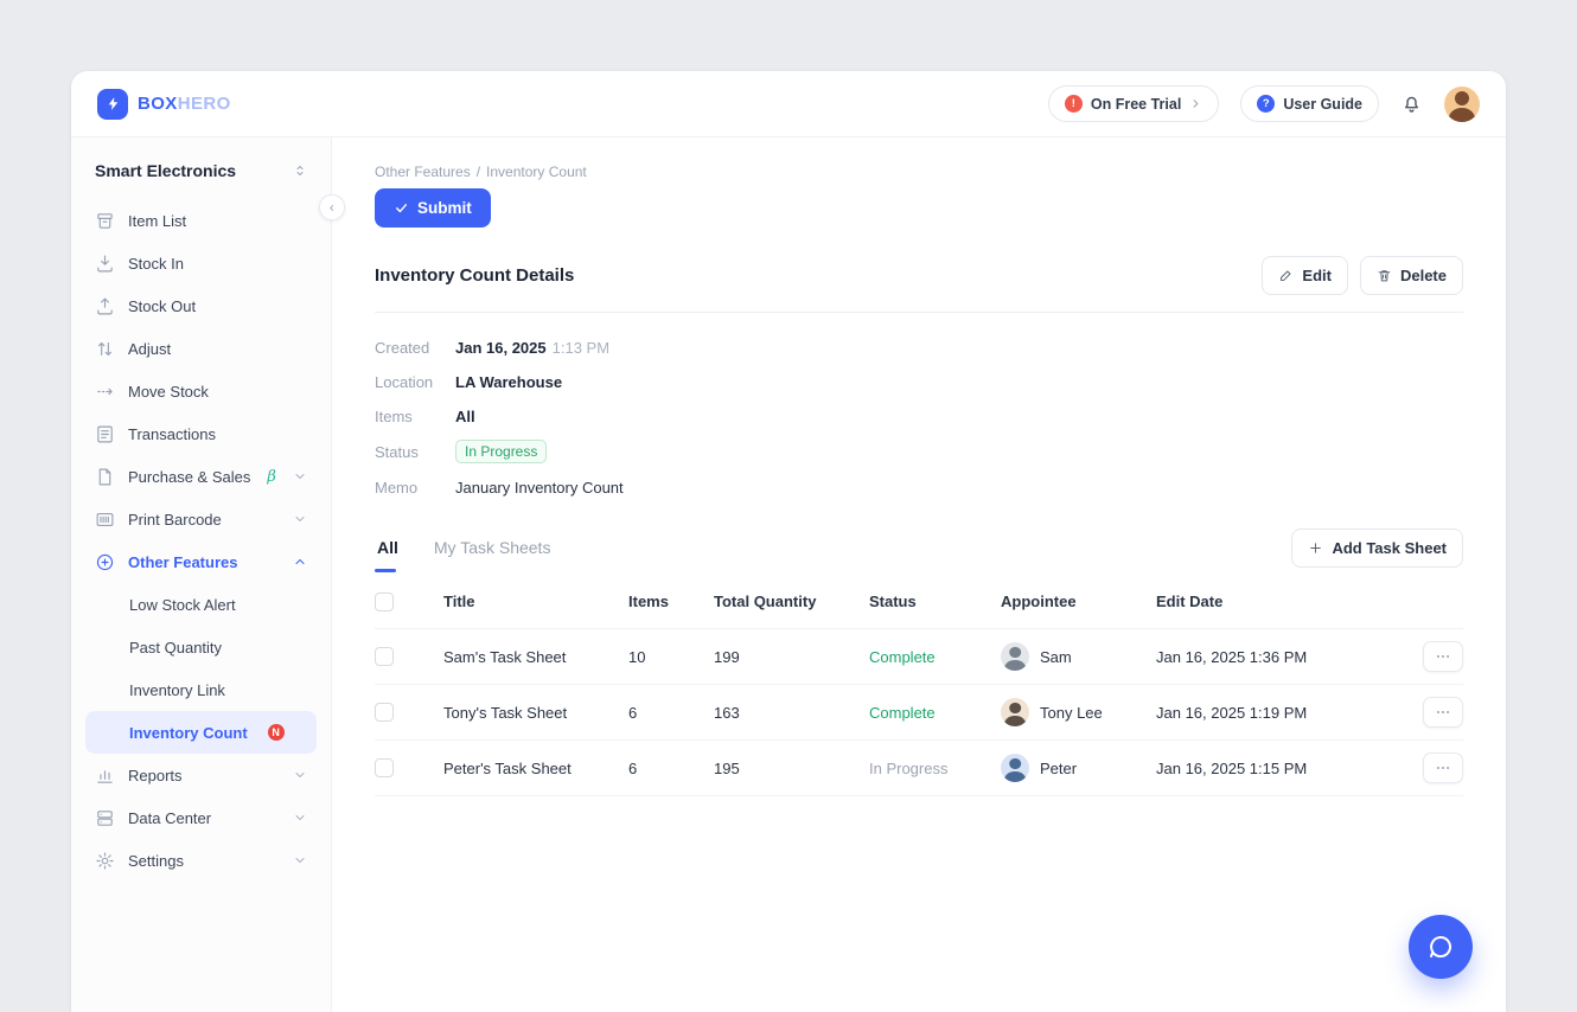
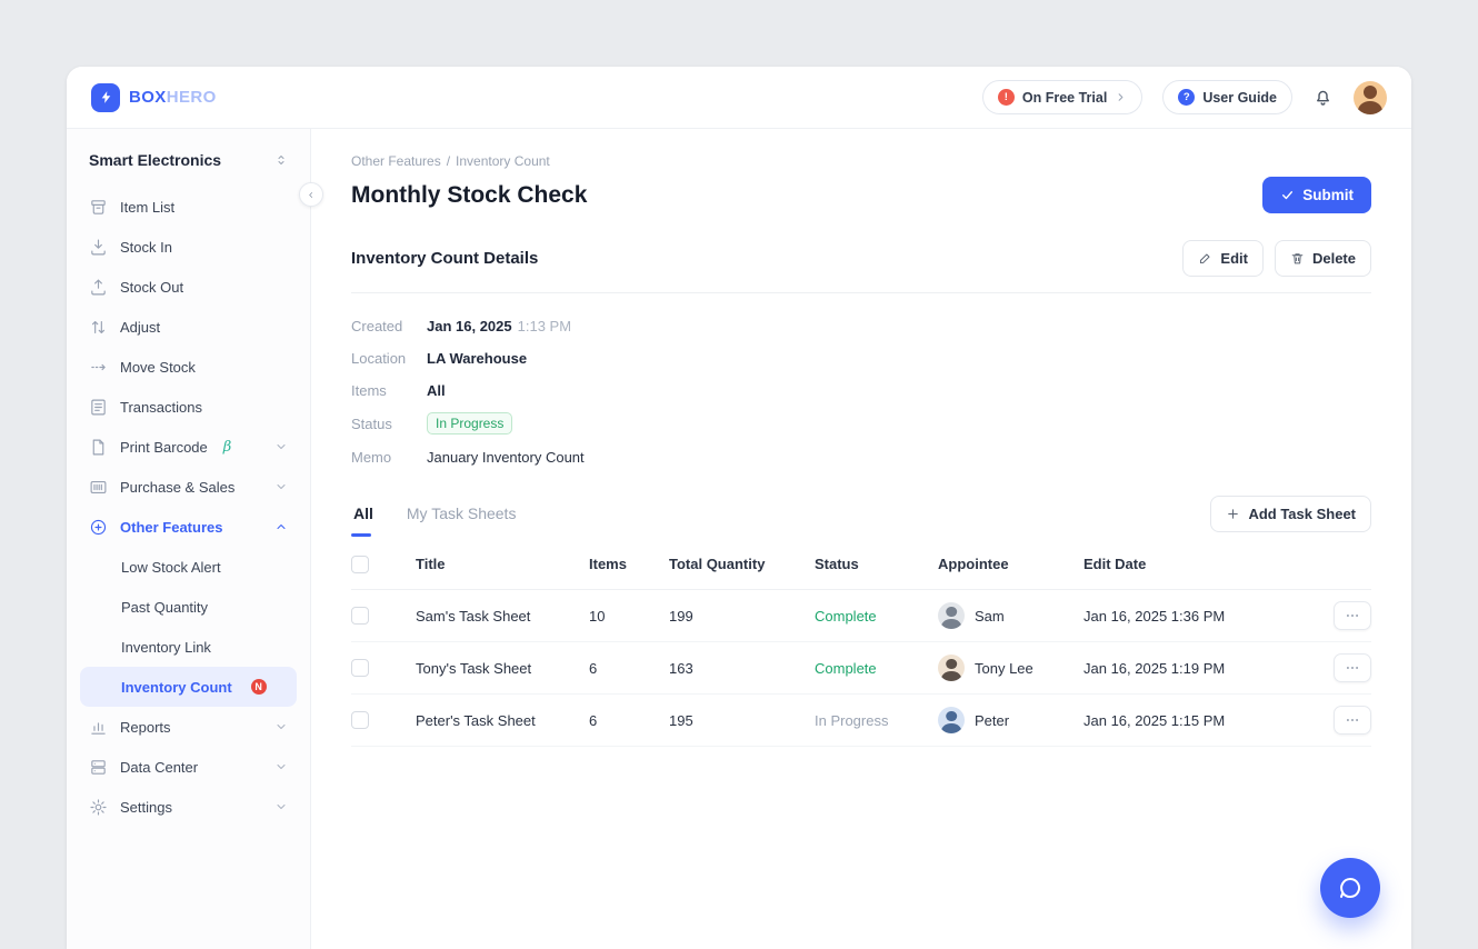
  BOXHERO
  !
  On Free Trial
  ?
  User Guide
  Smart Electronics
  Item List
  Stock In
  Stock Out
  Adjust
  Move Stock
  Transactions
- Purchase & Sales
+ Print Barcode
  β
- Print Barcode
+ Purchase & Sales
  Other Features
  Low Stock Alert
  Past Quantity
  Inventory Link
  Inventory Count
  N
  Reports
  Data Center
  Settings
  Other Features
  /
  Inventory Count
+ Monthly Stock Check
  Submit
  Inventory Count Details
  Edit
  Delete
  Created
  Jan 16, 2025
  1:13 PM
  Location
  LA Warehouse
  Items
  All
  Status
  In Progress
  Memo
  January Inventory Count
  All
  My Task Sheets
  Add Task Sheet
  Title
  Items
  Total Quantity
  Status
  Appointee
  Edit Date
  Sam's Task Sheet
  10
  199
  Complete
  Sam
  Jan 16, 2025 1:36 PM
  Tony's Task Sheet
  6
  163
  Complete
  Tony Lee
  Jan 16, 2025 1:19 PM
  Peter's Task Sheet
  6
  195
  In Progress
  Peter
  Jan 16, 2025 1:15 PM
